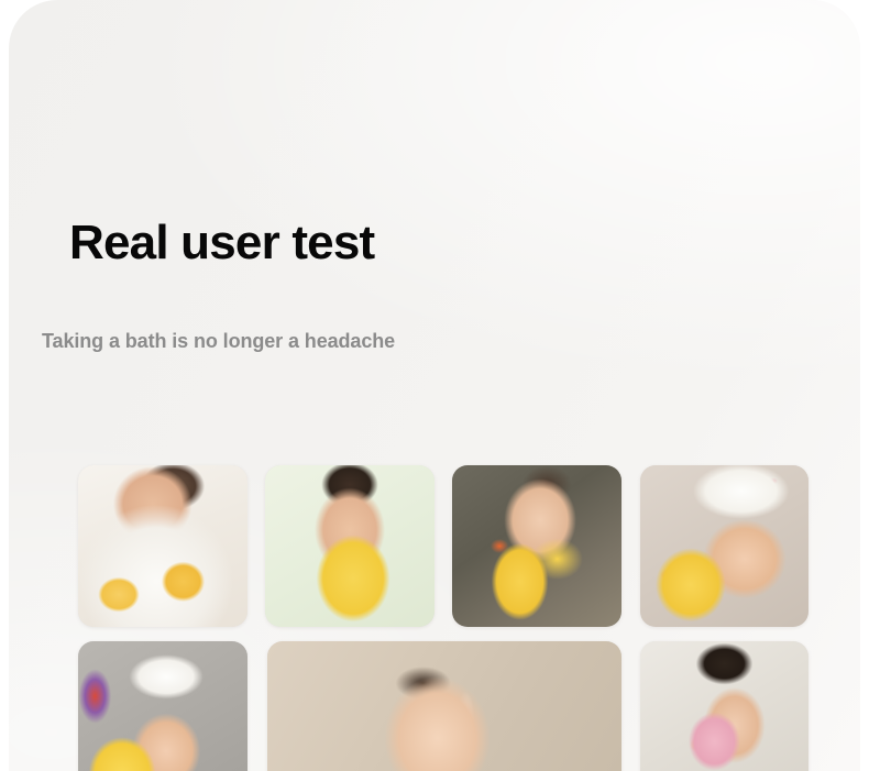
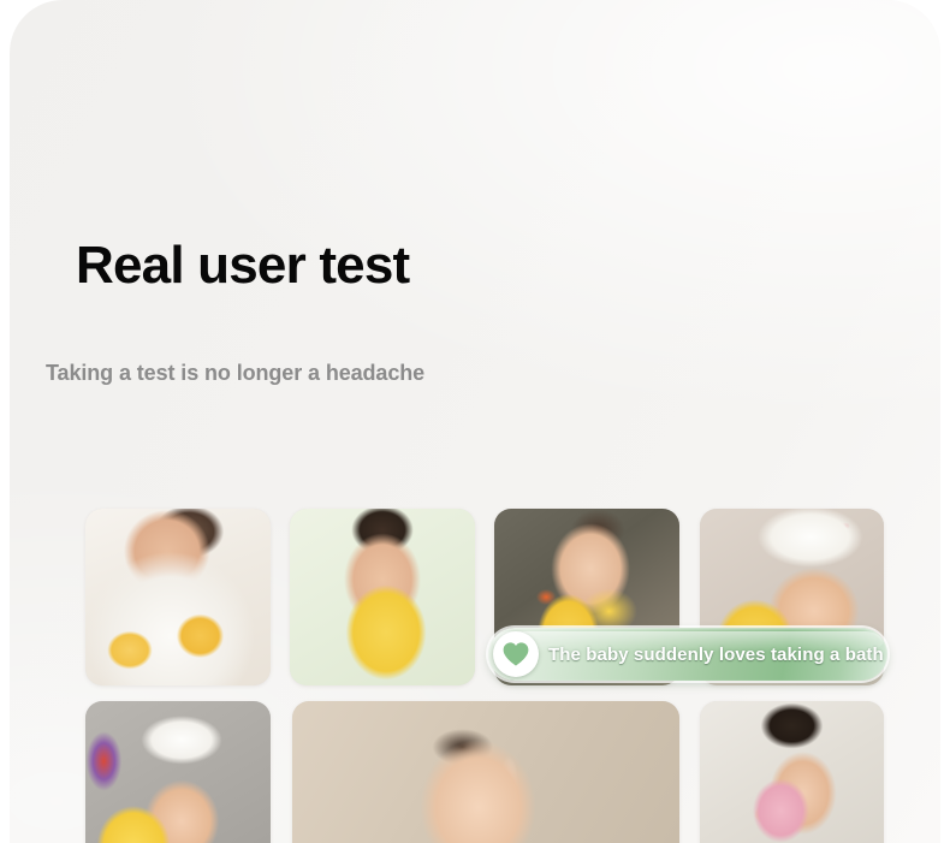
  Real user test
- Taking a bath is no longer a headache
+ Taking a test is no longer a headache
+ The baby suddenly loves taking a bath
